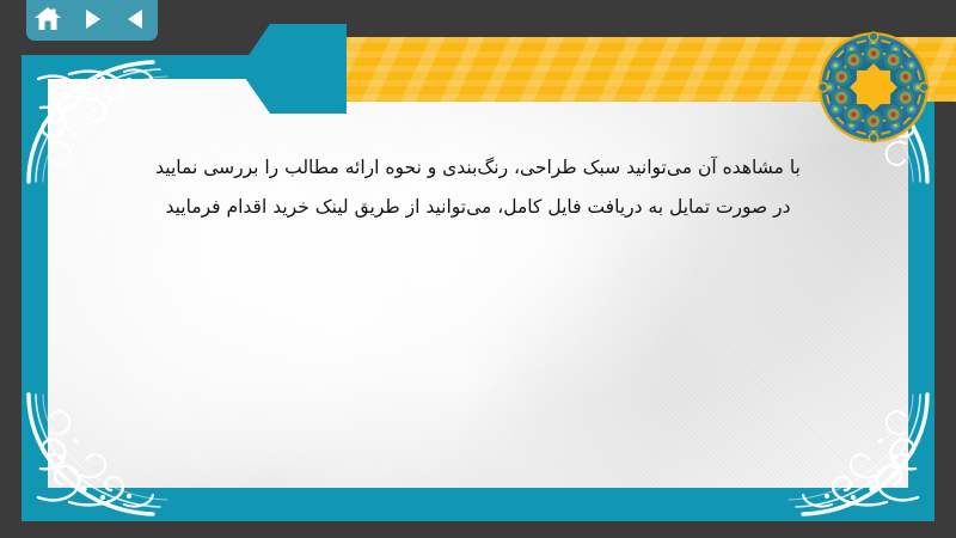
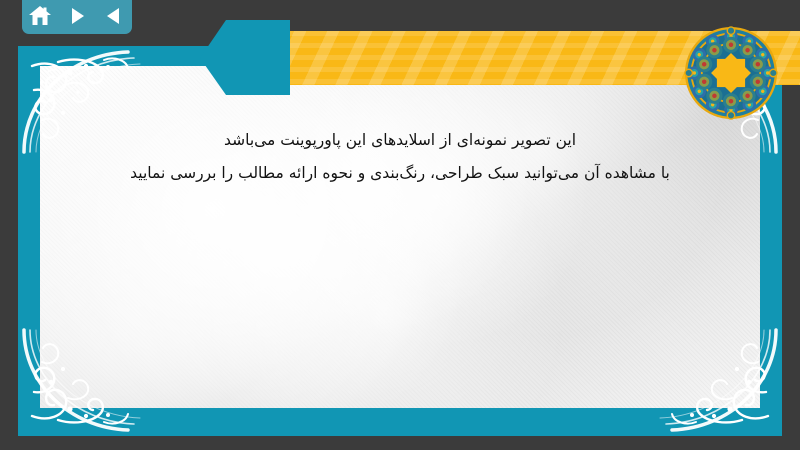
+ این تصویر نمونه‌ای از اسلایدهای این پاورپوینت می‌باشد
  با مشاهده آن میتوانید سبک طراحی، رنگ‌بندی و نحوه ارائه مطالب را بررسی نمایید
- در صورت تمایل به دریافت فایل کامل، می‌توانید از طریق لینک خرید اقدام فرمایید
